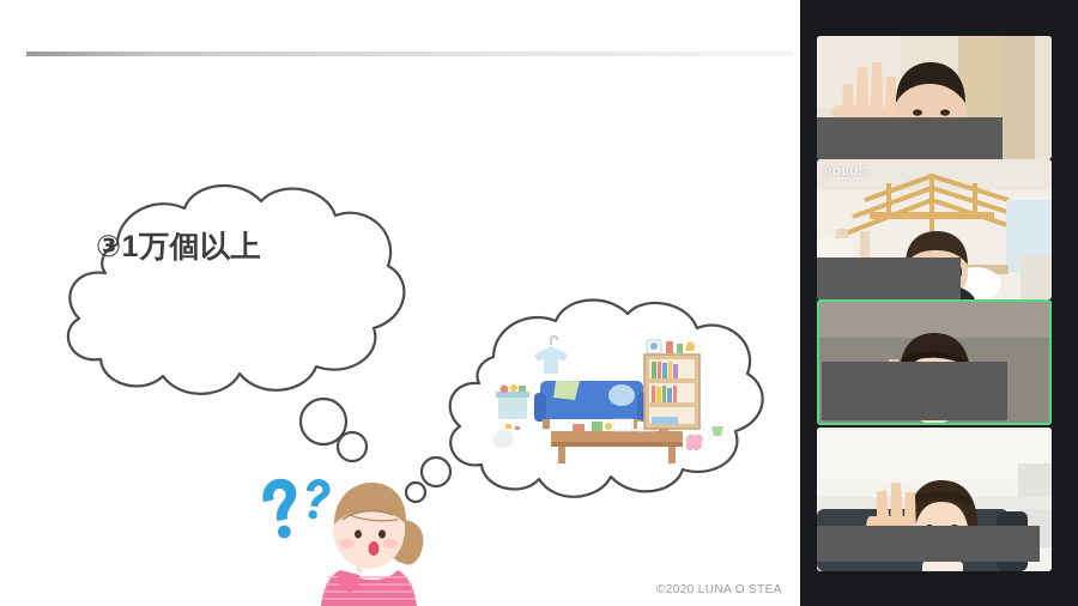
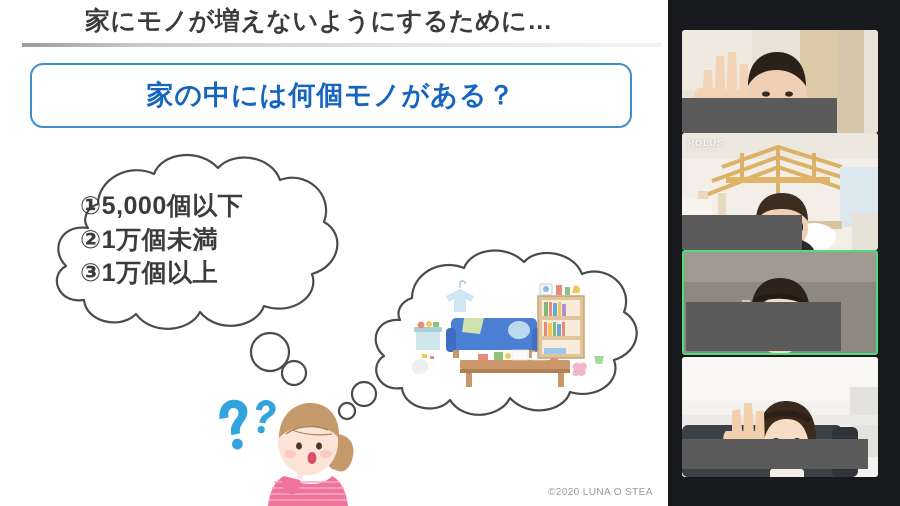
+ 家にモノが増えないようにするために…
+ 家の中には何個モノがある？
+ ①5,000個以下
+ ②1万個未満
  ③1万個以上
  ©2020 LUNA O STEA
  POLUS
